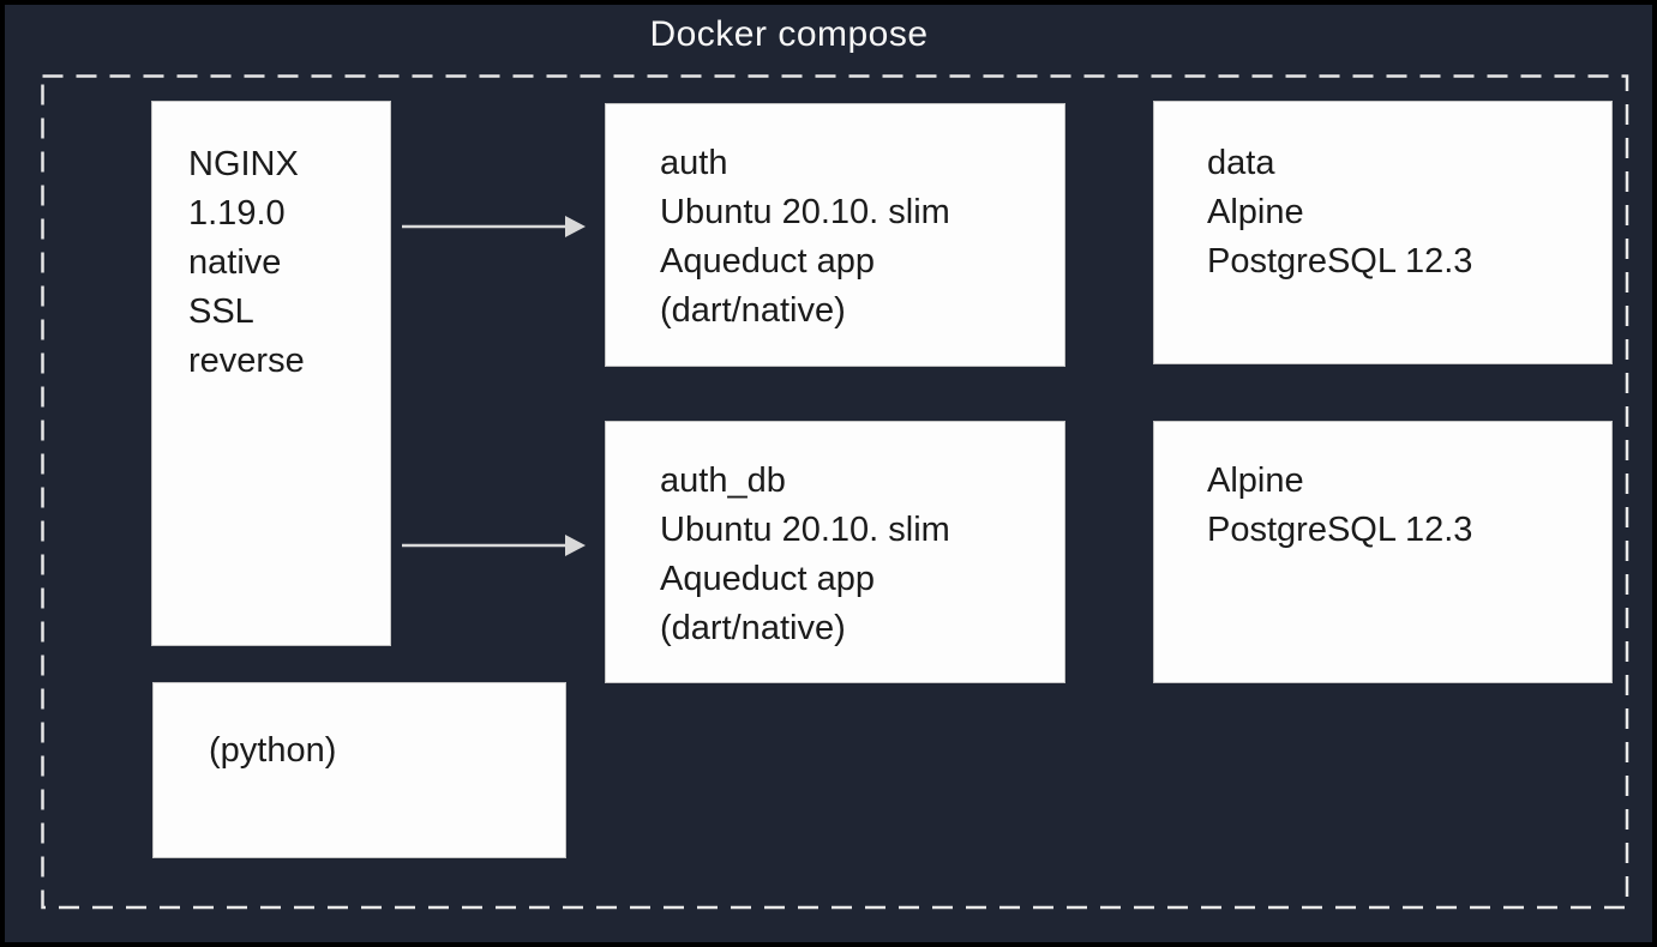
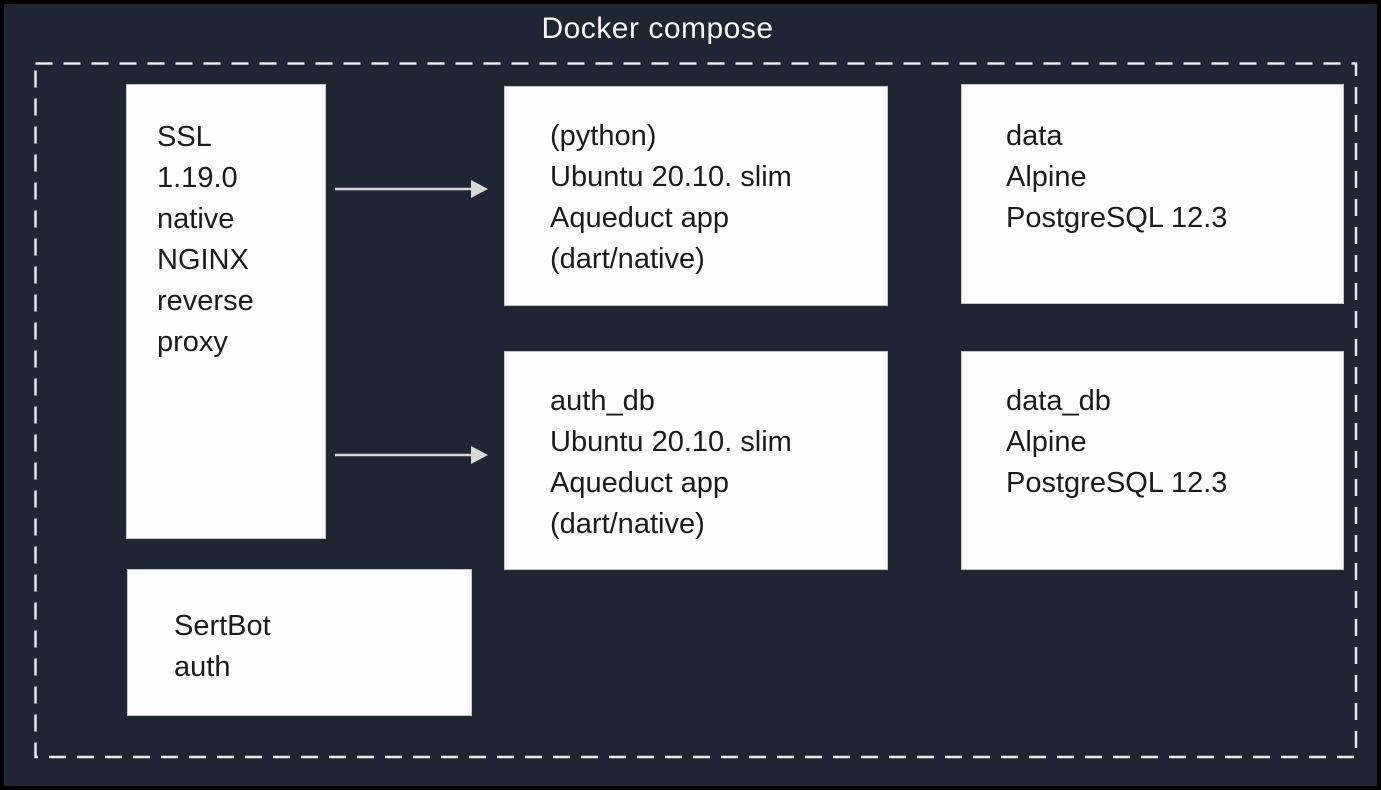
  Docker compose
- NGINX
+ SSL
  1.19.0
  native
- SSL
+ NGINX
  reverse
+ proxy
- auth
+ (python)
  Ubuntu 20.10. slim
  Aqueduct app
  (dart/native)
  data
  Alpine
  PostgreSQL 12.3
  auth_db
  Ubuntu 20.10. slim
  Aqueduct app
  (dart/native)
+ data_db
  Alpine
  PostgreSQL 12.3
+ SertBot
- (python)
+ auth
